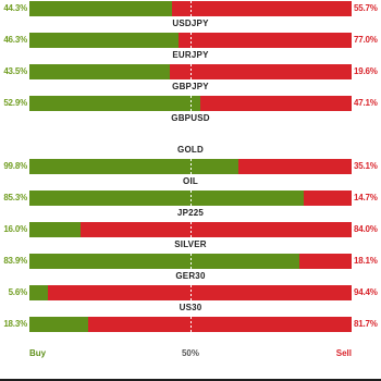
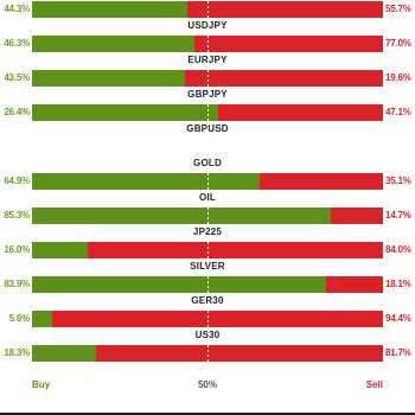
  44.3%
  55.7%
  USDJPY
  46.3%
  77.0%
  EURJPY
  43.5%
  19.6%
  GBPJPY
- 52.9%
+ 26.4%
  47.1%
  GBPUSD
  GOLD
- 99.8%
+ 64.9%
  35.1%
  OIL
  85.3%
  14.7%
  JP225
  16.0%
  84.0%
  SILVER
  83.9%
  18.1%
  GER30
  5.6%
  94.4%
  US30
  18.3%
  81.7%
  Buy
  50%
  Sell
